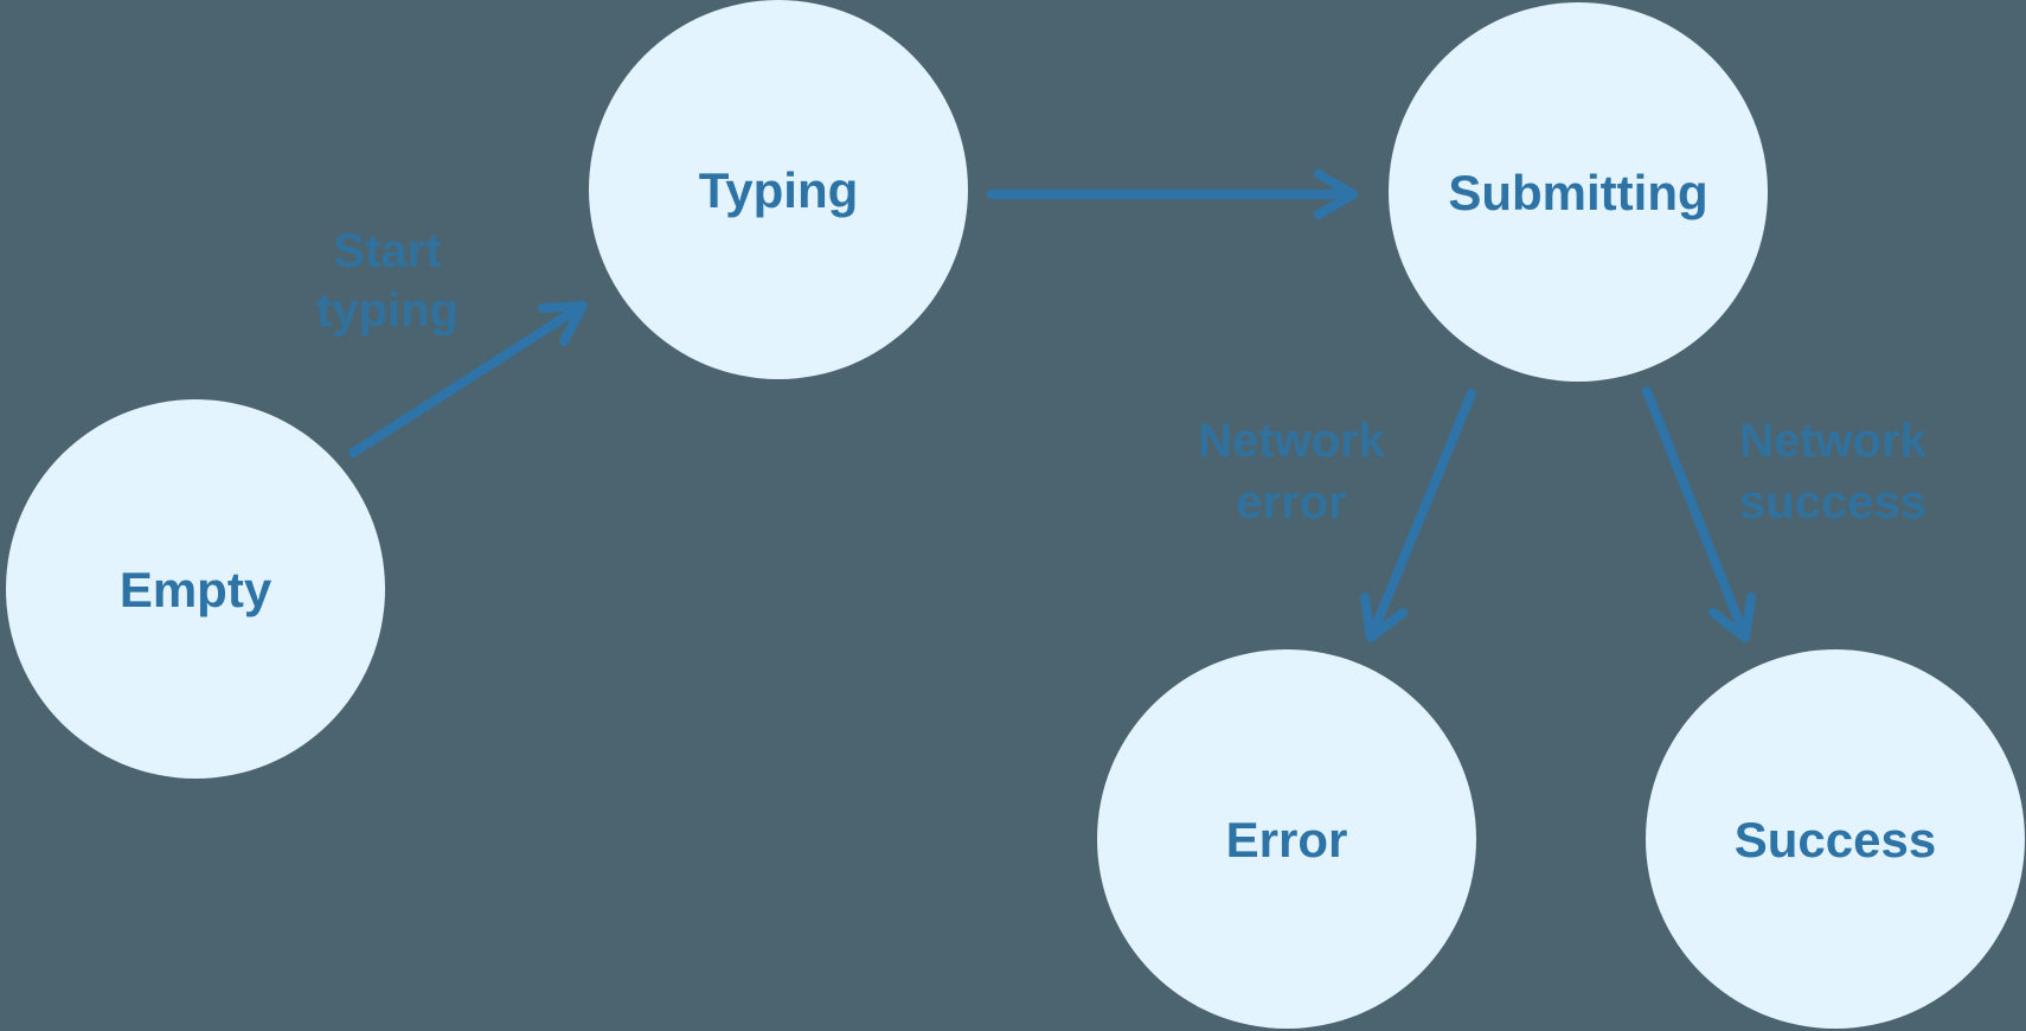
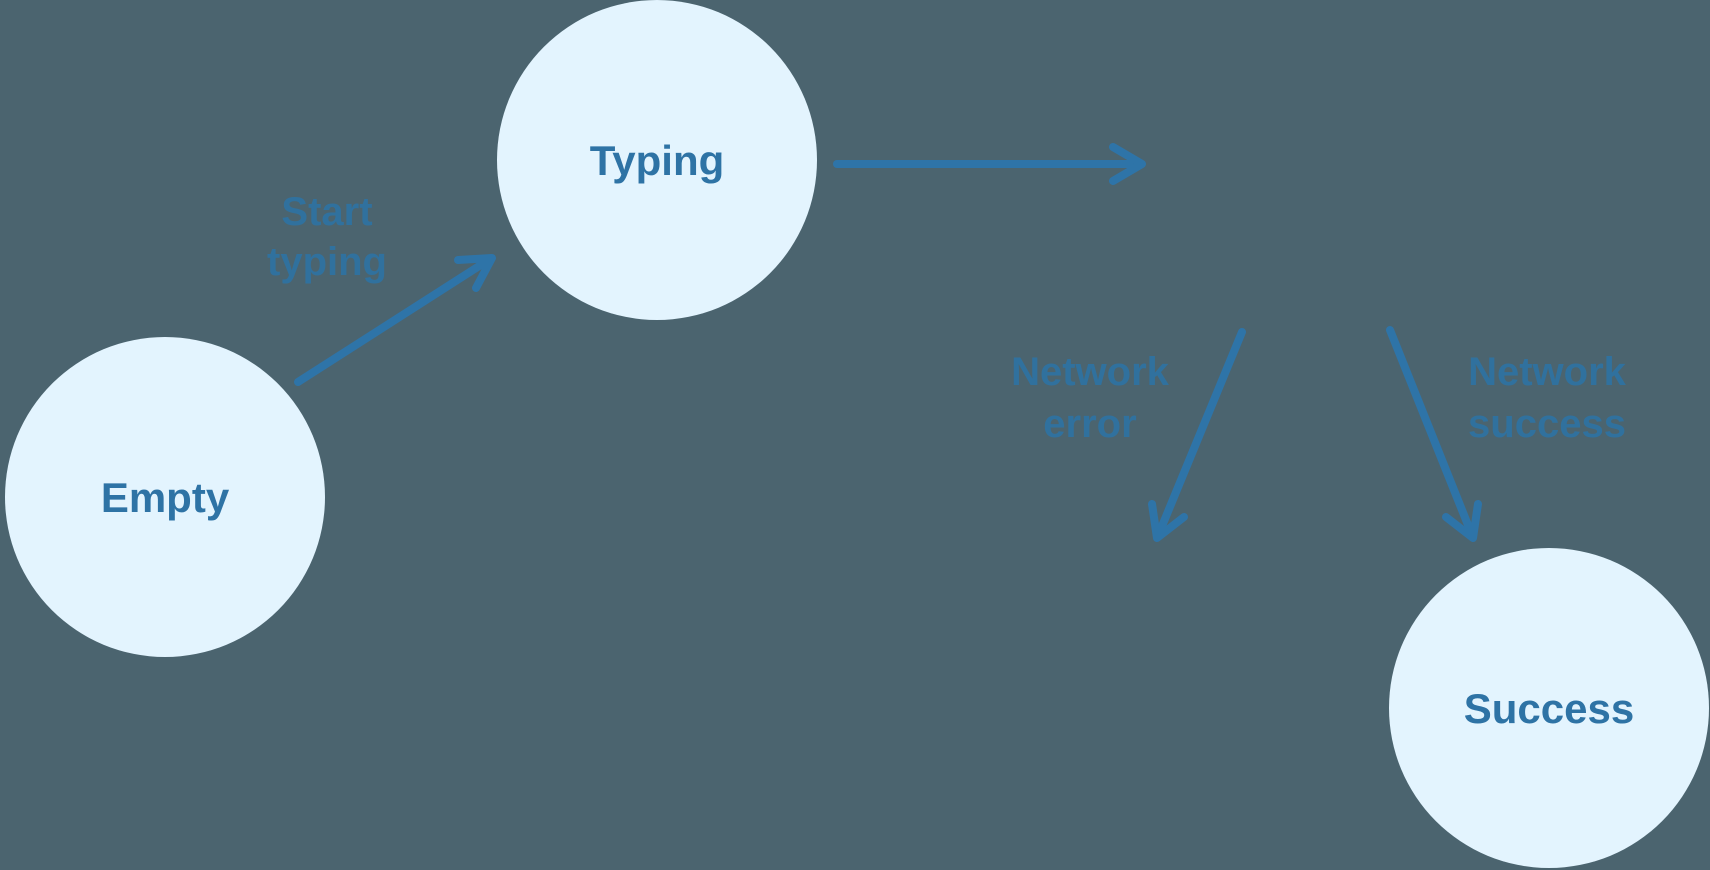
  Start
  typing
  Network
  error
  Network
  success
  Empty
  Typing
- Submitting
- Error
  Success
